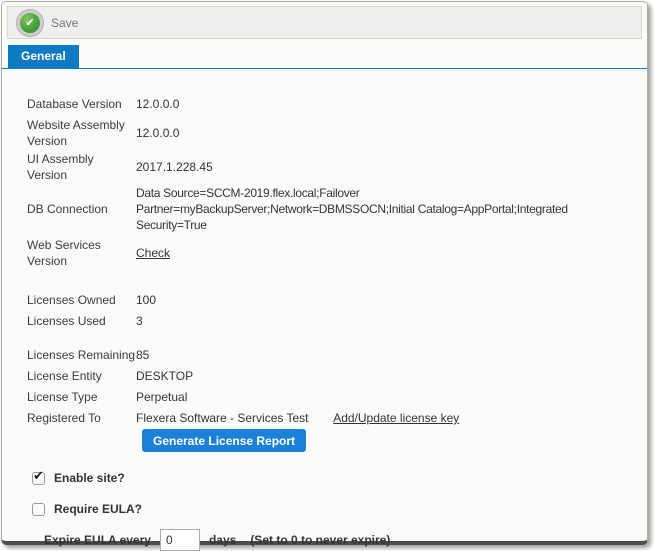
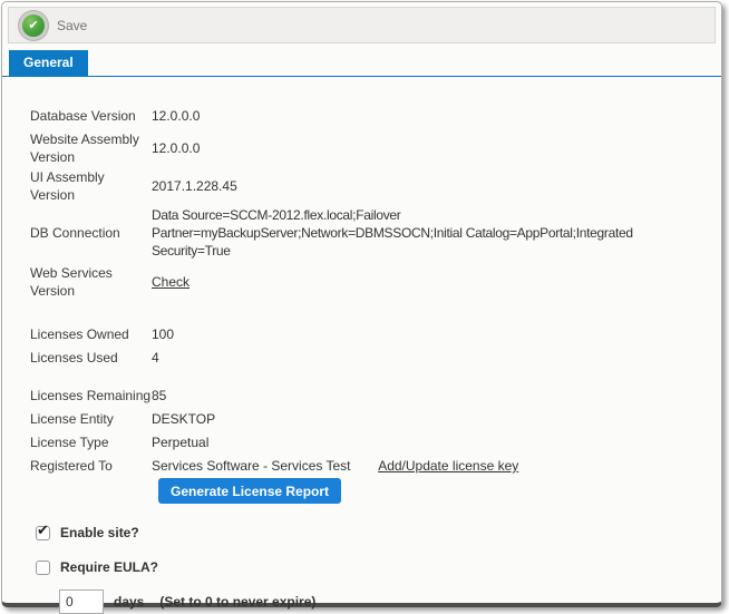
  ✔
  Save
  General
  Database Version
  12.0.0.0
  Website Assembly Version
  12.0.0.0
  UI Assembly Version
  2017.1.228.45
  DB Connection
- Data Source=SCCM-2019.flex.local;Failover Partner=myBackupServer;Network=DBMSSOCN;Initial Catalog=AppPortal;Integrated Security=True
+ Data Source=SCCM-2012.flex.local;Failover Partner=myBackupServer;Network=DBMSSOCN;Initial Catalog=AppPortal;Integrated Security=True
  Web Services Version
  Check
  Licenses Owned
  100
  Licenses Used
- 3
+ 4
  Licenses Remaining
  85
  License Entity
  DESKTOP
  License Type
  Perpetual
  Registered To
- Flexera Software - Services Test Add/Update license key
+ Services Software - Services Test Add/Update license key
  Generate License Report
  ✔
  Enable site?
  Require EULA?
- Expire EULA every
  0
  days
  (Set to 0 to never expire)
